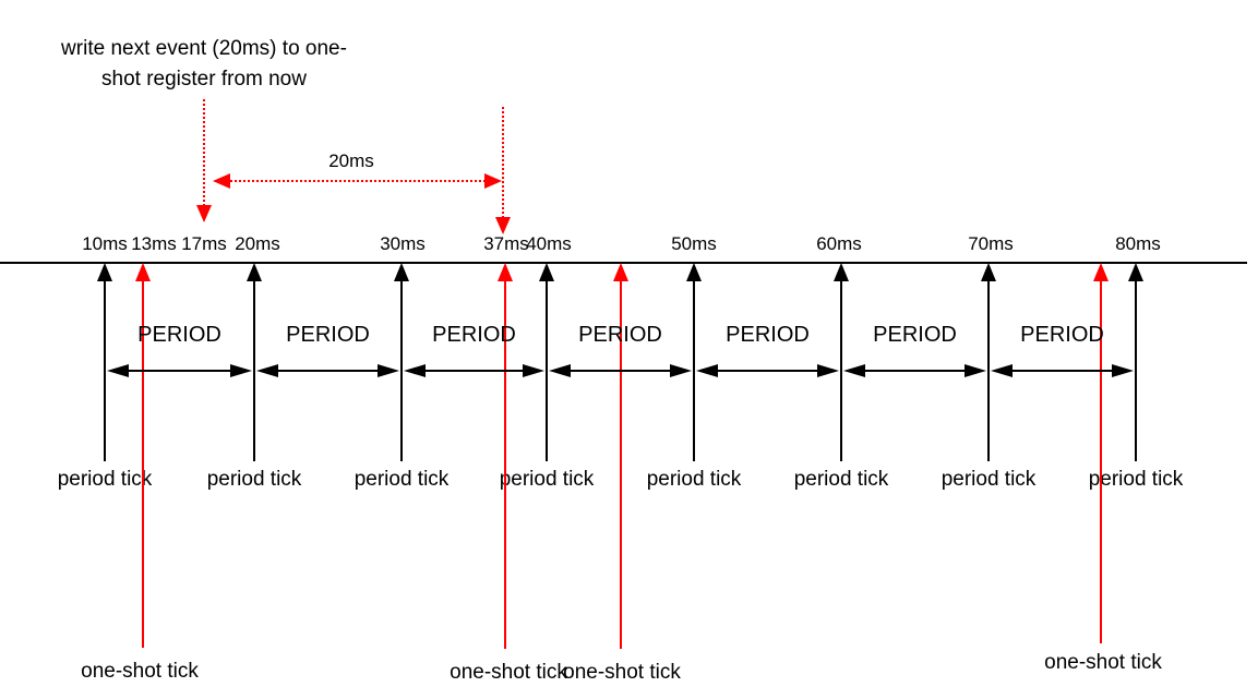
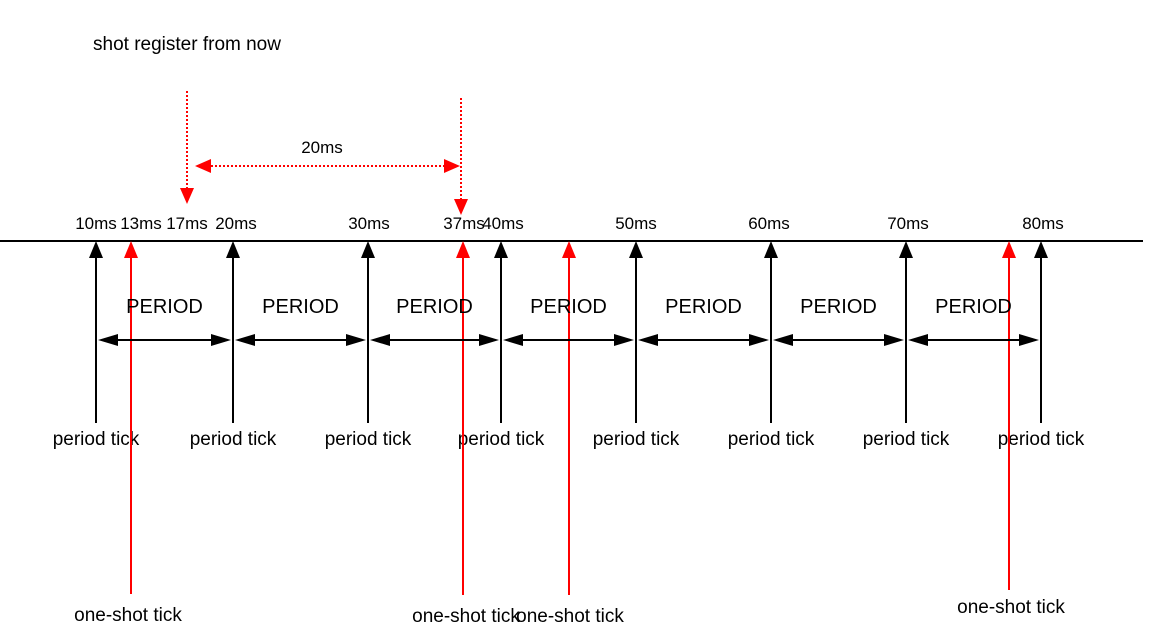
- write next event (20ms) to one-
  shot register from now
  20ms
  10ms
  13ms
  17ms
  20ms
  30ms
  37ms
  40ms
  50ms
  60ms
  70ms
  80ms
  period tick
  period tick
  period tick
  eriod tick
  period tick
  period tick
  period tick
  period tick
  one-shot tick
  one-shot tick
  one-shot tick
  one-shot tick
  PERIOD
  PERIOD
  PERIOD
  PERIOD
  PERIOD
  PERIOD
  PERIOD
